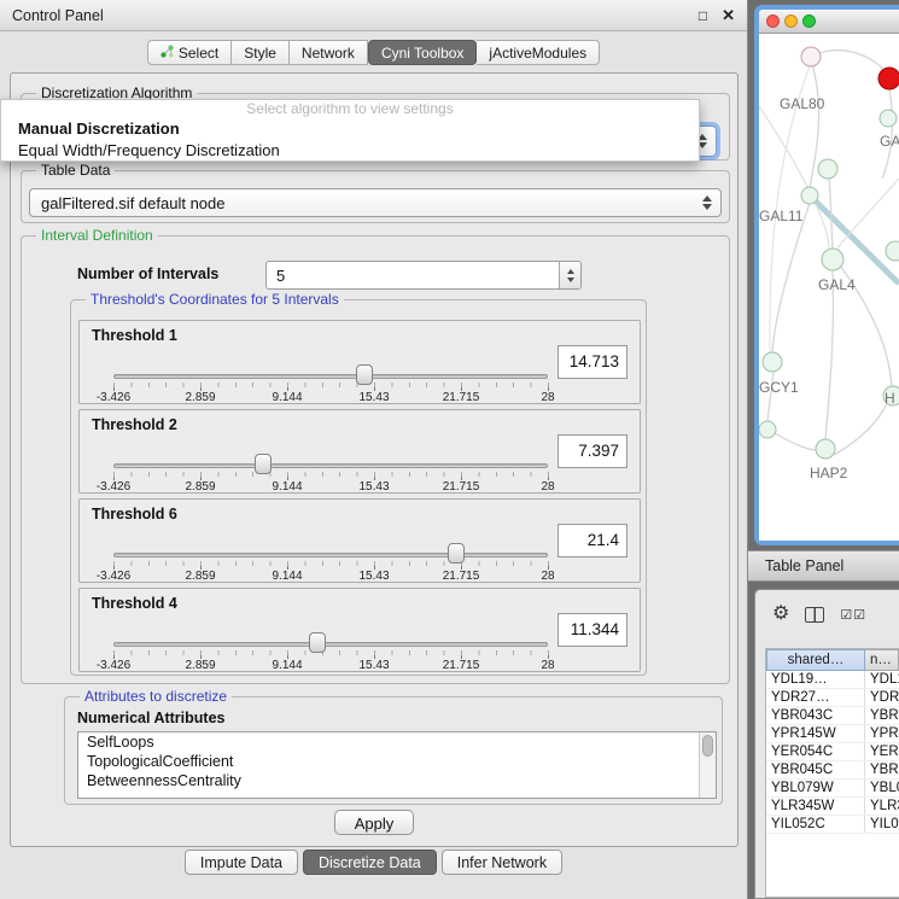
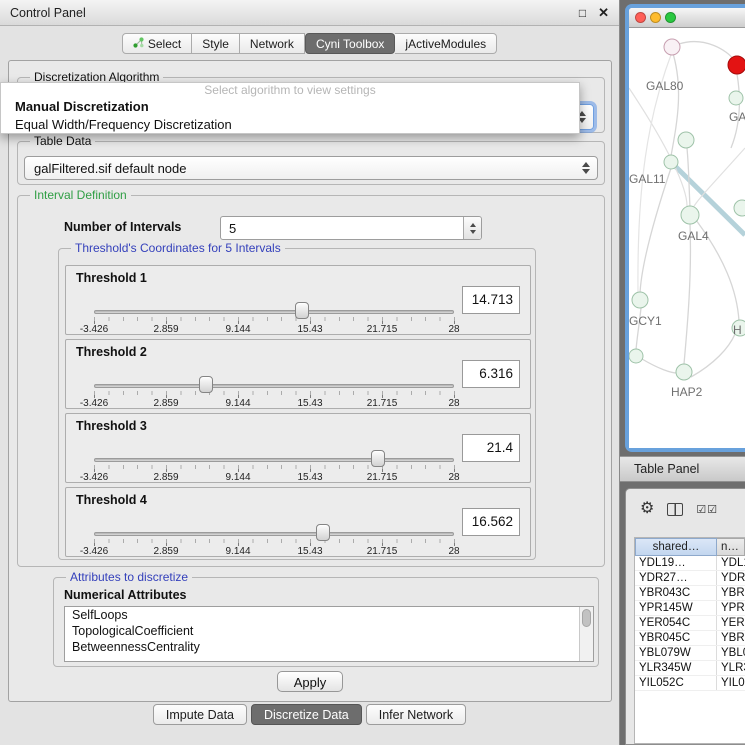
  Control Panel
  □
  ✕
  Select
  Style
  Network
  Cyni Toolbox
  jActiveModules
  Discretization Algorithm
  Table Data
  galFiltered.sif default node
  Interval Definition
  Number of Intervals
  5
  Threshold's Coordinates for 5 Intervals
  Threshold 1
  -3.426
  2.859
  9.144
  15.43
  21.715
  28
  14.713
  Threshold 2
  -3.426
  2.859
  9.144
  15.43
  21.715
  28
- 7.397
+ 6.316
- Threshold 6
+ Threshold 3
  -3.426
  2.859
  9.144
  15.43
  21.715
  28
  21.4
  Threshold 4
  -3.426
  2.859
  9.144
  15.43
  21.715
  28
- 11.344
+ 16.562
  Attributes to discretize
  Numerical Attributes
  SelfLoops
  TopologicalCoefficient
  BetweennessCentrality
  Apply
  Impute Data
  Discretize Data
  Infer Network
  GAL80
  GA
  GAL11
  GAL4
  GCY1
  HAP2
  H
  Table Panel
  ⚙
  ☑☑
  shared…
  n…
  YDL19…
  YDR27…
  YBR043C
  YPR145W
  YER054C
  YBR045C
  YBL079W
  YLR345W
  YIL052C
  YIL0
  Select algorithm to view settings
  Manual Discretization
  Equal Width/Frequency Discretization
